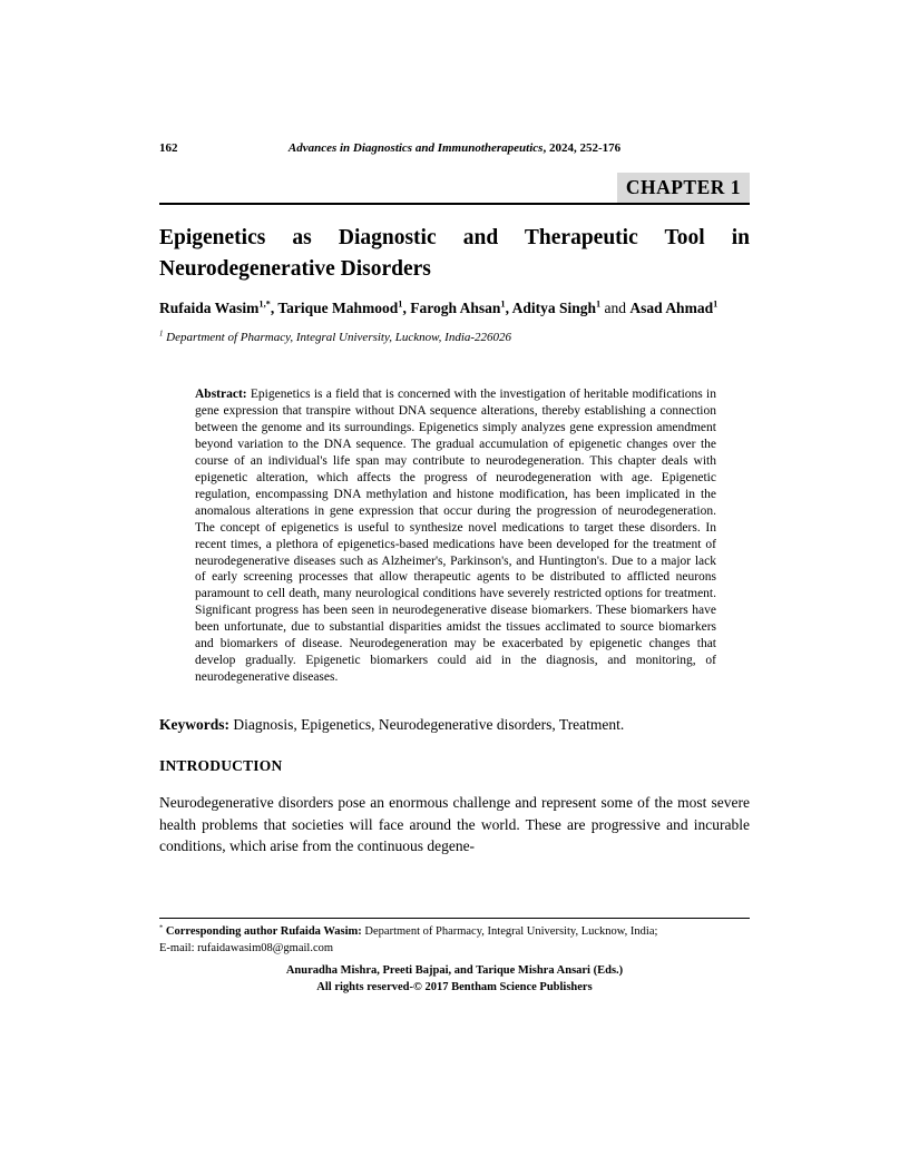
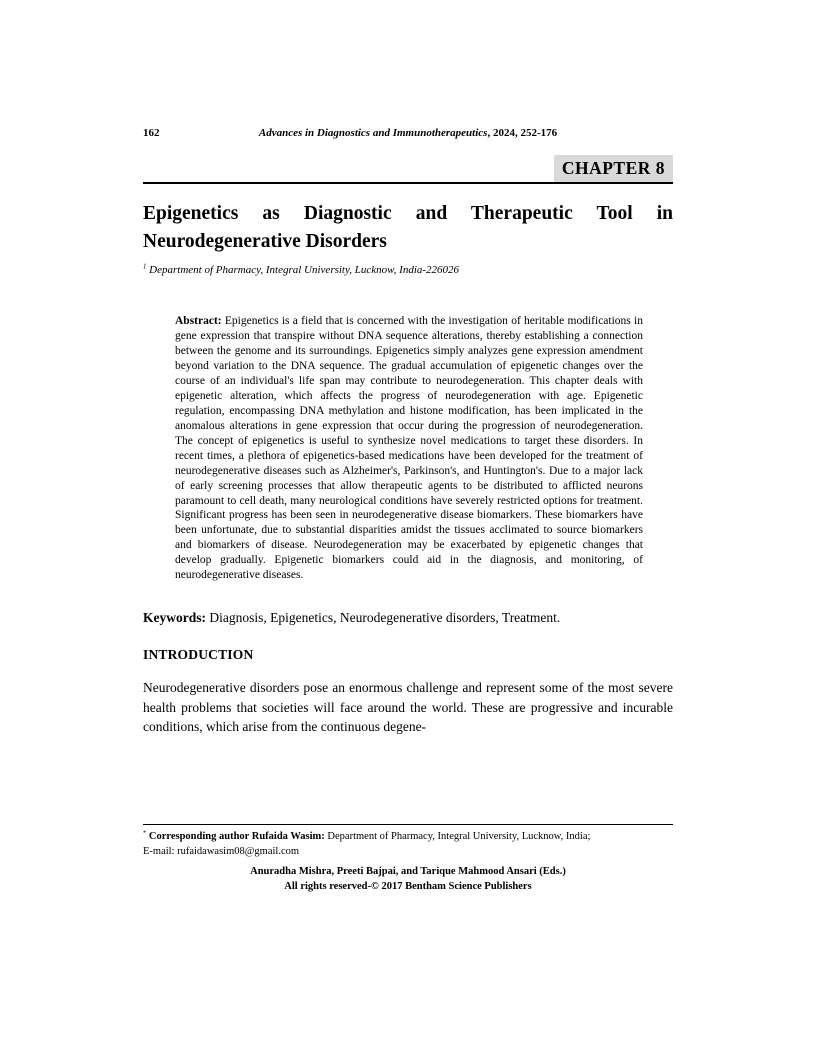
  162
  Advances in Diagnostics and Immunotherapeutics, 2024, 252-176
- CHAPTER 1
+ CHAPTER 8
  Epigenetics as Diagnostic and Therapeutic Tool in Neurodegenerative Disorders
- Rufaida Wasim1,*, Tarique Mahmood1, Farogh Ahsan1, Aditya Singh1 and Asad Ahmad1
  Department of Pharmacy, Integral University, Lucknow, India-226026
  Abstract: Epigenetics is a field that is concerned with the investigation of heritable modifications in gene expression that transpire without DNA sequence alterations, thereby establishing a connection between the genome and its surroundings. Epigenetics simply analyzes gene expression amendment beyond variation to the DNA sequence. The gradual accumulation of epigenetic changes over the course of an individual's life span may contribute to neurodegeneration. This chapter deals with epigenetic alteration, which affects the progress of neurodegeneration with age. Epigenetic regulation, encompassing DNA methylation and histone modification, has been implicated in the anomalous alterations in gene expression that occur during the progression of neurodegeneration. The concept of epigenetics is useful to synthesize novel medications to target these disorders. In recent times, a plethora of epigenetics-based medications have been developed for the treatment of neurodegenerative diseases such as Alzheimer's, Parkinson's, and Huntington's. Due to a major lack of early screening processes that allow therapeutic agents to be distributed to afflicted neurons paramount to cell death, many neurological conditions have severely restricted options for treatment. Significant progress has been seen in neurodegenerative disease biomarkers. These biomarkers have been unfortunate, due to substantial disparities amidst the tissues acclimated to source biomarkers and biomarkers of disease. Neurodegeneration may be exacerbated by epigenetic changes that develop gradually. Epigenetic biomarkers could aid in the diagnosis, and monitoring, of neurodegenerative diseases.
  Keywords: Diagnosis, Epigenetics, Neurodegenerative disorders, Treatment.
  INTRODUCTION
  Neurodegenerative disorders pose an enormous challenge and represent some of the most severe health problems that societies will face around the world. These are progressive and incurable conditions, which arise from the continuous degene-
  Corresponding author Rufaida Wasim: Department of Pharmacy, Integral University, Lucknow, India;
  E-mail: rufaidawasim08@gmail.com
- Anuradha Mishra, Preeti Bajpai, and Tarique Mishra Ansari (Eds.)
+ Anuradha Mishra, Preeti Bajpai, and Tarique Mahmood Ansari (Eds.)
  All rights reserved-© 2017 Bentham Science Publishers
